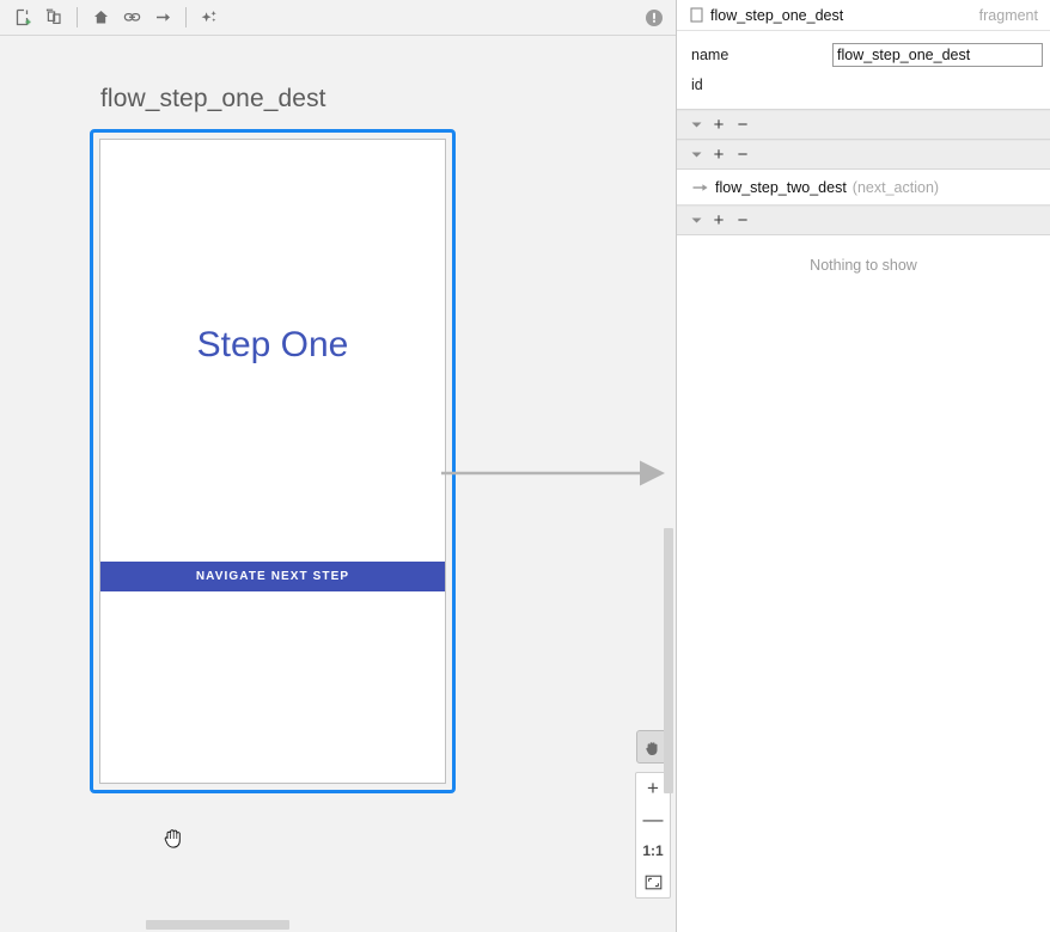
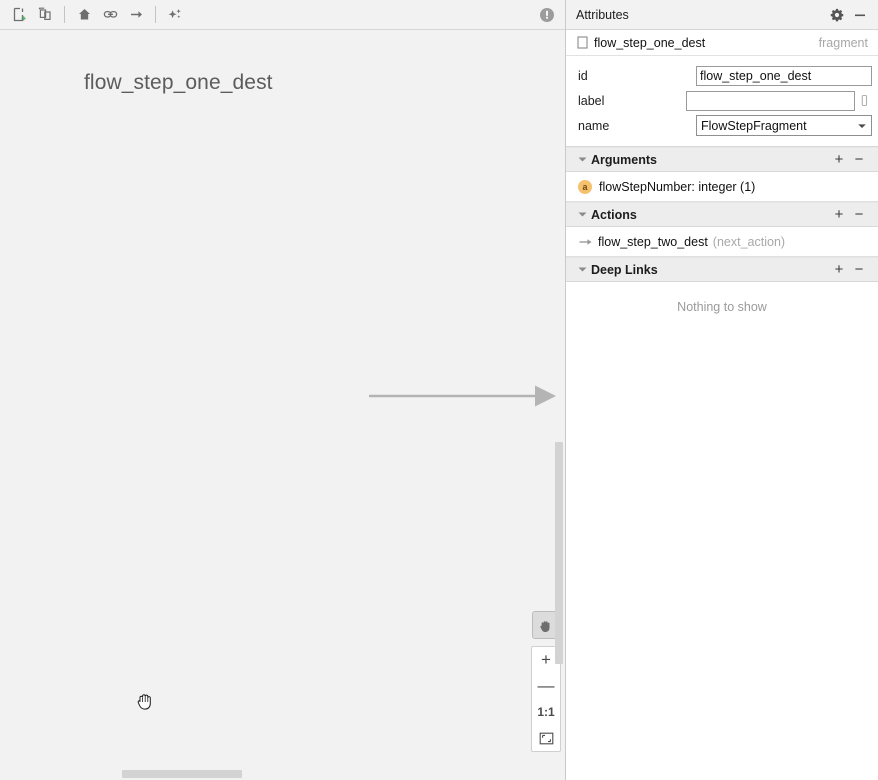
  flow_step_one_dest
- Step One
- NAVIGATE NEXT STEP
  +
  —
  1:1
+ Attributes
  flow_step_one_dest
  fragment
- name
+ id
  flow_step_one_dest
+ label
- id
+ name
+ FlowStepFragment
+ Arguments
  +
  −
+ a
+ flowStepNumber: integer (1)
+ Actions
  +
  −
  flow_step_two_dest
  (next_action)
+ Deep Links
  +
  −
  Nothing to show
